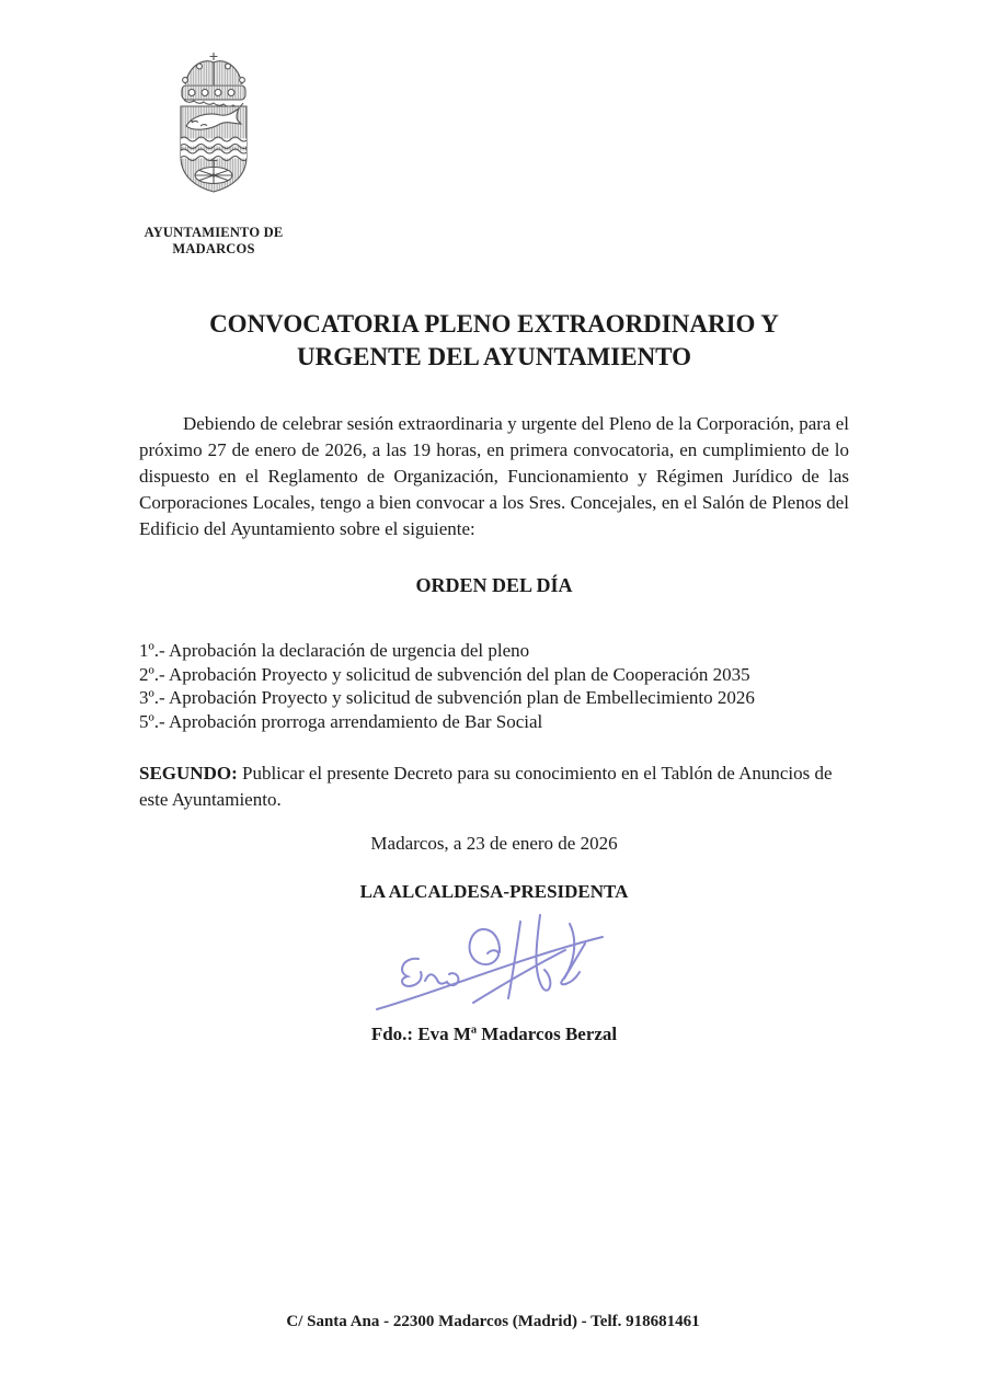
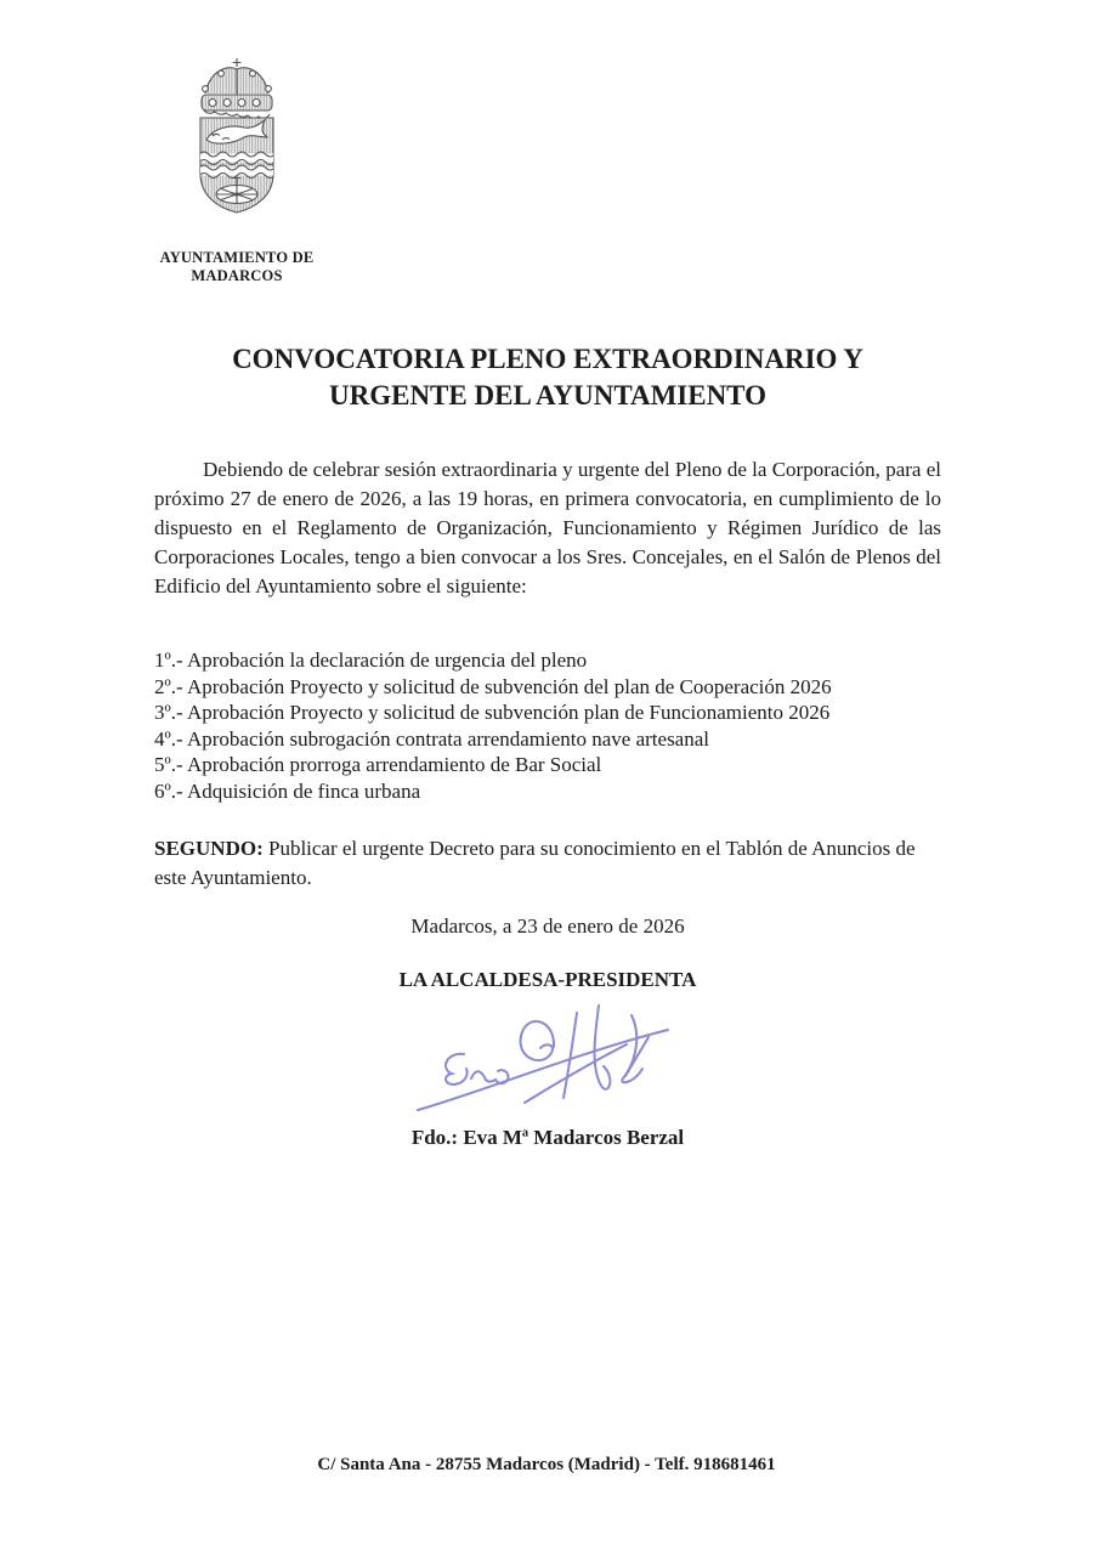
  AYUNTAMIENTO DE
  MADARCOS
  CONVOCATORIA PLENO EXTRAORDINARIO Y
  URGENTE DEL AYUNTAMIENTO
  Debiendo de celebrar sesión extraordinaria y urgente del Pleno de la Corporación, para el próximo 27 de enero de 2026, a las 19 horas, en primera convocatoria, en cumplimiento de lo dispuesto en el Reglamento de Organización, Funcionamiento y Régimen Jurídico de las Corporaciones Locales, tengo a bien convocar a los Sres. Concejales, en el Salón de Plenos del Edificio del Ayuntamiento sobre el siguiente:
- ORDEN DEL DÍA
  1º.- Aprobación la declaración de urgencia del pleno
- 2º.- Aprobación Proyecto y solicitud de subvención del plan de Cooperación 2035
+ 2º.- Aprobación Proyecto y solicitud de subvención del plan de Cooperación 2026
- 3º.- Aprobación Proyecto y solicitud de subvención plan de Embellecimiento 2026
+ 3º.- Aprobación Proyecto y solicitud de subvención plan de Funcionamiento 2026
+ 4º.- Aprobación subrogación contrata arrendamiento nave artesanal
  5º.- Aprobación prorroga arrendamiento de Bar Social
+ 6º.- Adquisición de finca urbana
- SEGUNDO: Publicar el presente Decreto para su conocimiento en el Tablón de Anuncios de este Ayuntamiento.
+ SEGUNDO: Publicar el urgente Decreto para su conocimiento en el Tablón de Anuncios de este Ayuntamiento.
  Madarcos, a 23 de enero de 2026
  LA ALCALDESA-PRESIDENTA
  Fdo.: Eva Mª Madarcos Berzal
- C/ Santa Ana - 22300 Madarcos (Madrid) - Telf. 918681461
+ C/ Santa Ana - 28755 Madarcos (Madrid) - Telf. 918681461
